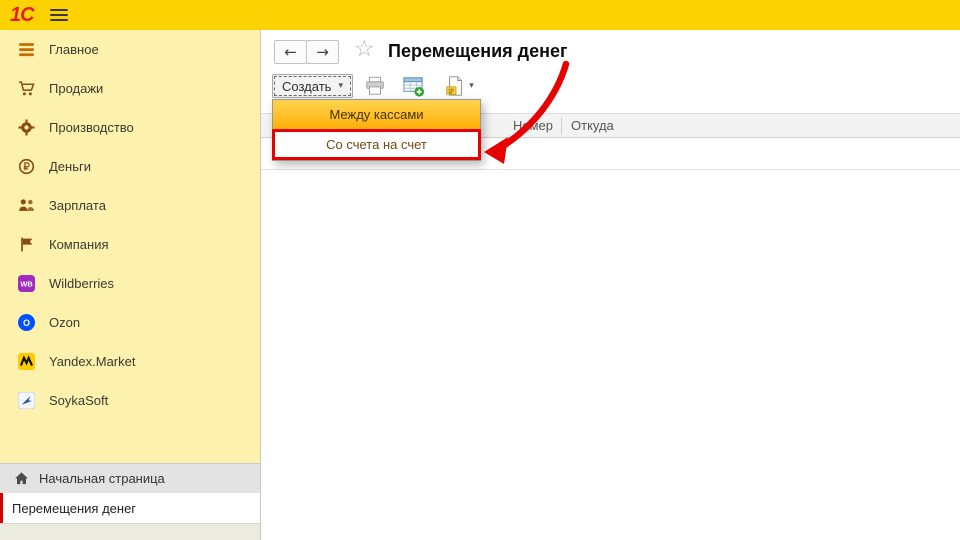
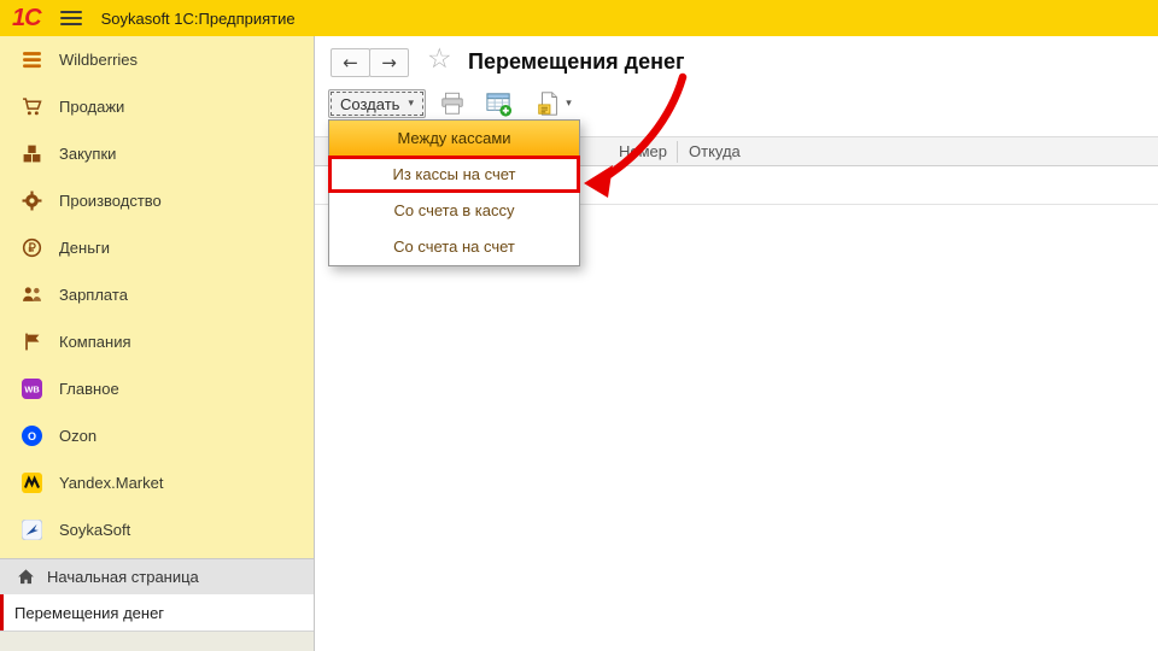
  1С
+ Soykasoft 1С:Предприятие
- Главное
+ Wildberries
  Продажи
+ Закупки
  Производство
  Деньги
  Зарплата
  Компания
  WB
- Wildberries
+ Главное
  O
  Ozon
  Yandex.Market
  SoykaSoft
  Начальная страница
  Перемещения денег
  ←
  →
  ☆
  Перемещения денег
  Создать
  ▾
  ▾
  Нмер
  Откуда
  Между кассами
+ Из кассы на счет
+ Со счета в кассу
  Со счета на счет
